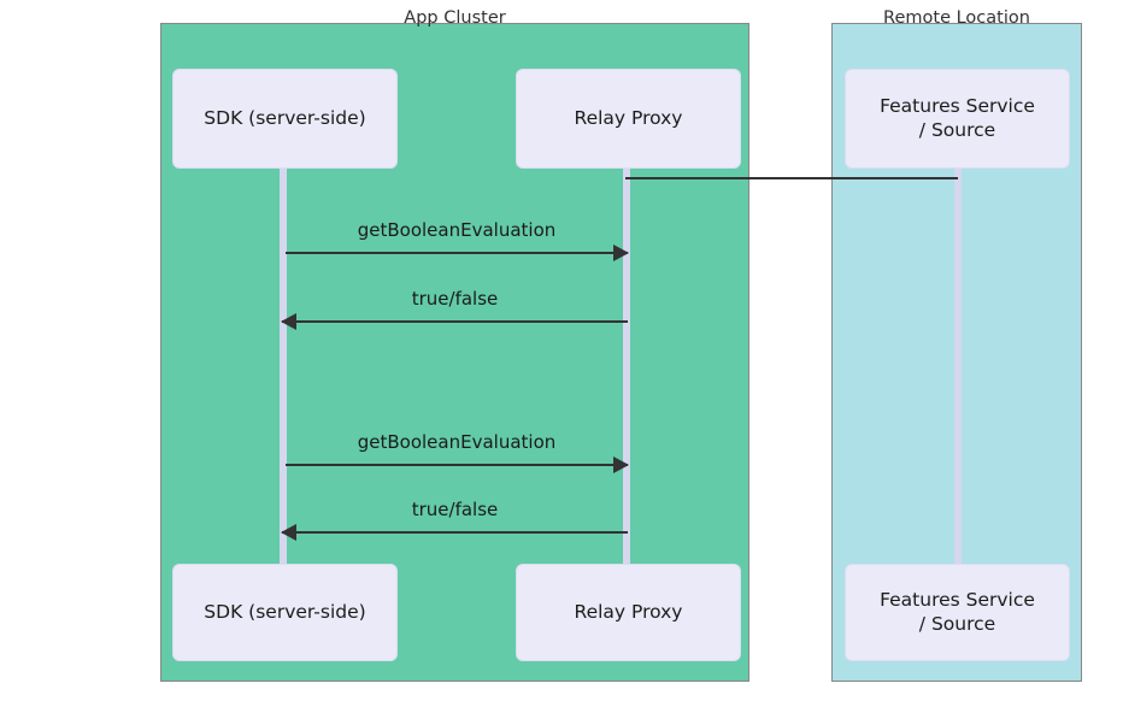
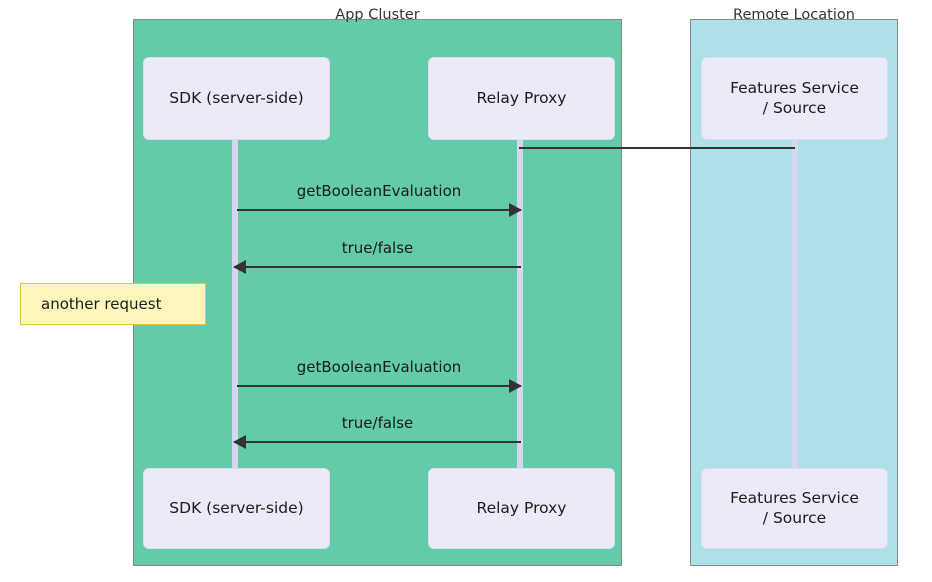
  App Cluster
  Remote Location
  SDK (server-side)
  Relay Proxy
  Features Service
  / Source
  getBooleanEvaluation
  true/false
  getBooleanEvaluation
  true/false
+ another request
  SDK (server-side)
  Relay Proxy
  Features Service
  / Source
